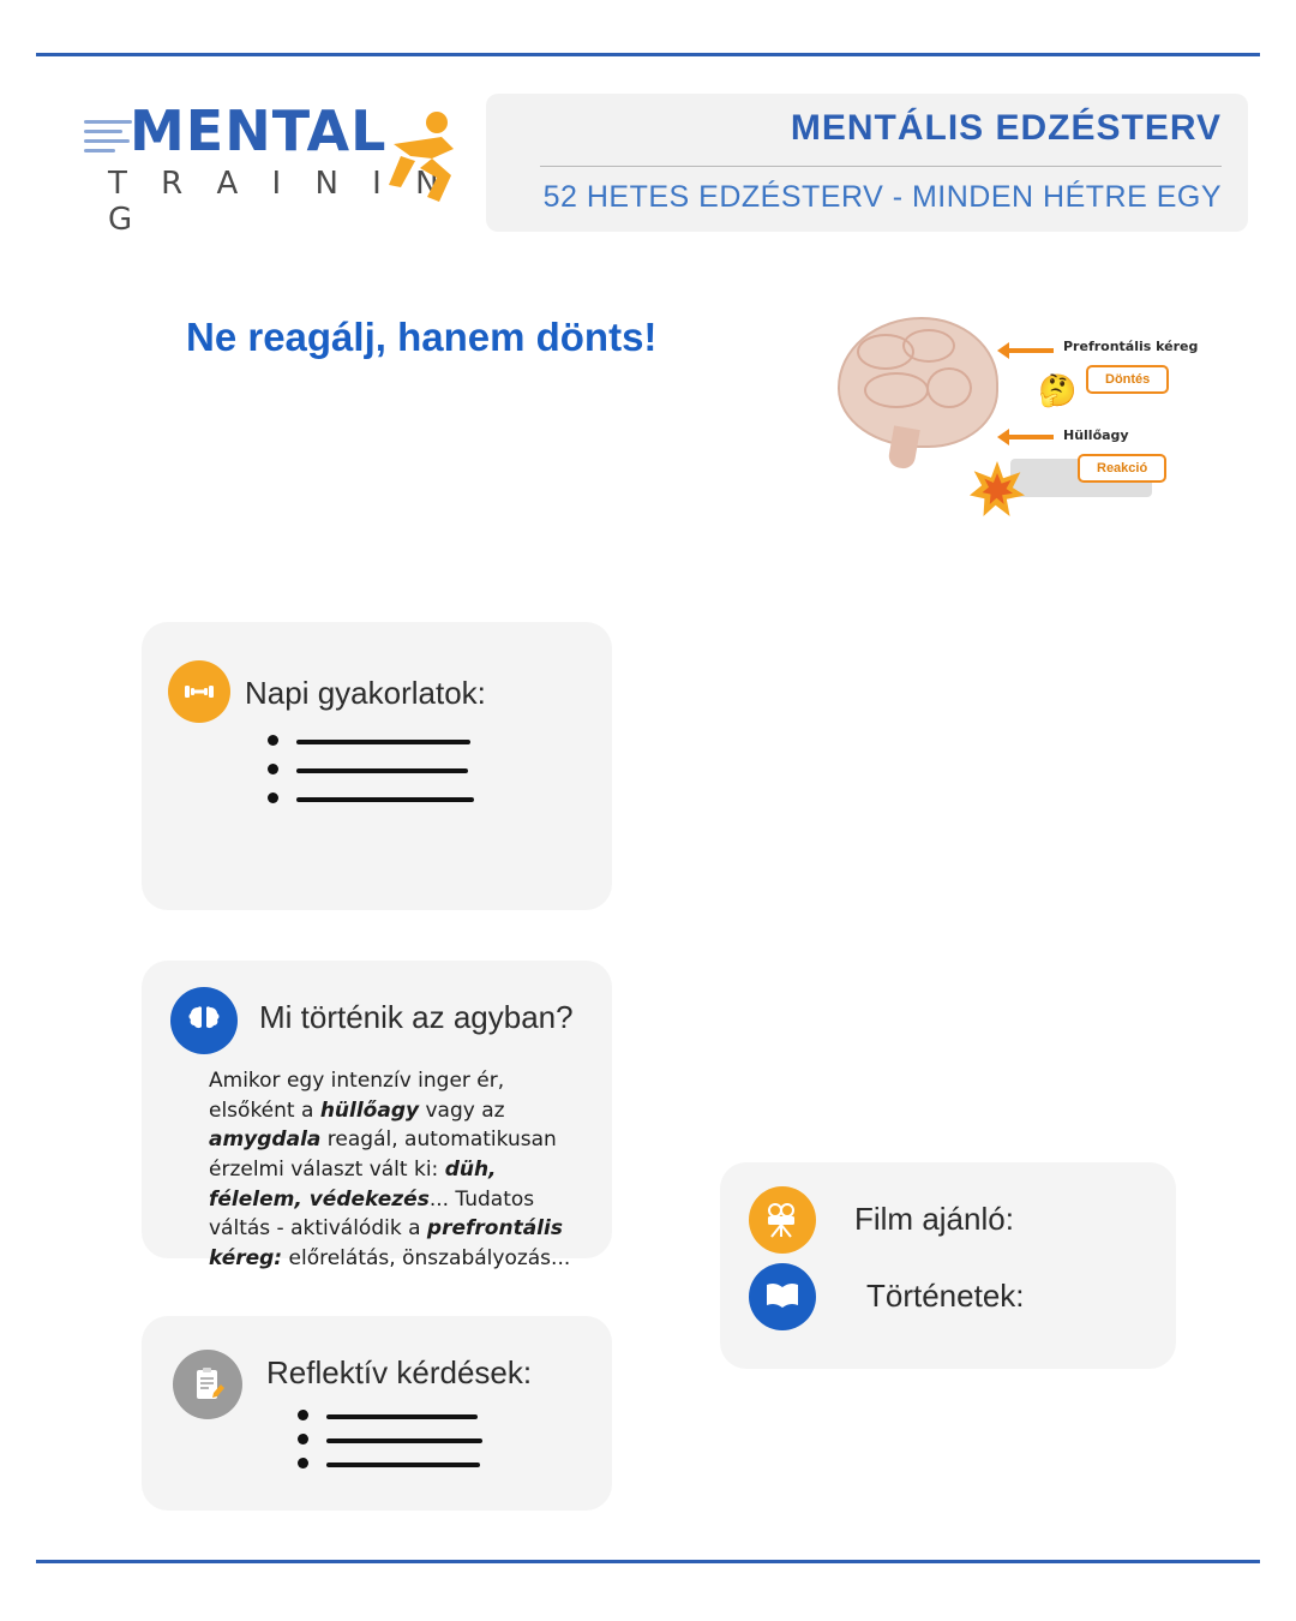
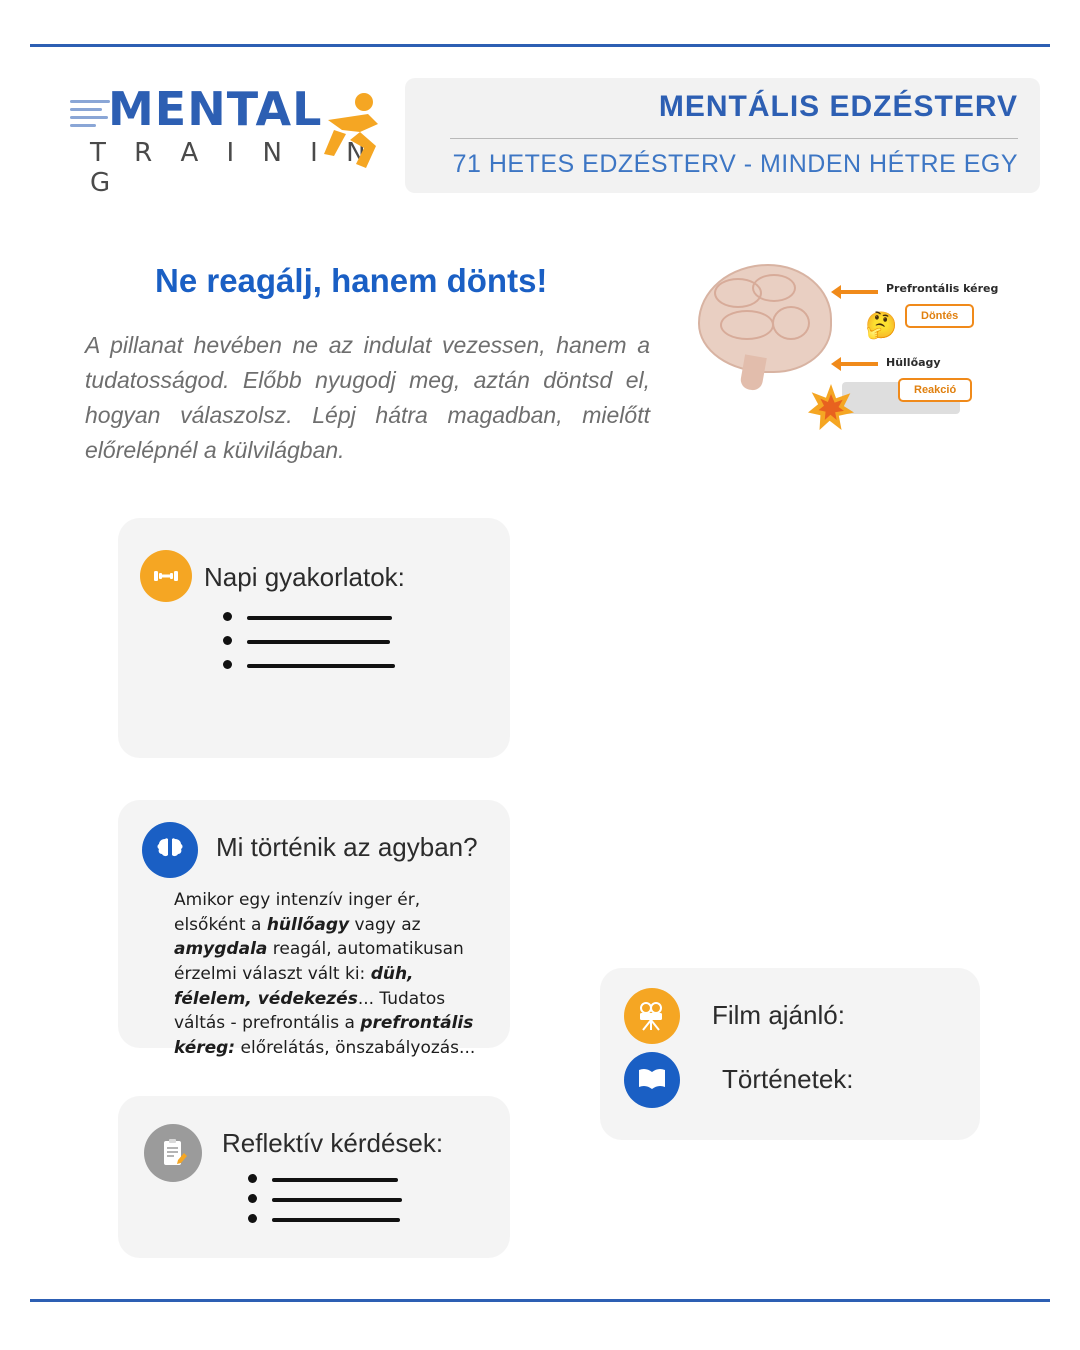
  MENTAL
  T R A I N I N G
  MENTÁLIS EDZÉSTERV
- 52 HETES EDZÉSTERV - MINDEN HÉTRE EGY
+ 71 HETES EDZÉSTERV - MINDEN HÉTRE EGY
  Ne reagálj, hanem dönts!
+ A pillanat hevében ne az indulat vezessen, hanem a tudatosságod. Előbb nyugodj meg, aztán döntsd el, hogyan válaszolsz. Lépj hátra magadban, mielőtt előrelépnél a külvilágban.
  Prefrontális kéreg
  Döntés
  Hüllőagy
  Reakció
  🤔
  Napi gyakorlatok:
  Mi történik az agyban?
- Amikor egy intenzív inger ér, elsőként a hüllőagy vagy az amygdala reagál, automatikusan érzelmi választ vált ki: düh, félelem, védekezés... Tudatos váltás - aktiválódik a prefrontális kéreg: előrelátás, önszabályozás...
+ Amikor egy intenzív inger ér, elsőként a hüllőagy vagy az amygdala reagál, automatikusan érzelmi választ vált ki: düh, félelem, védekezés... Tudatos váltás - prefrontális a prefrontális kéreg: előrelátás, önszabályozás...
  Film ajánló:
  Történetek:
  Reflektív kérdések:
